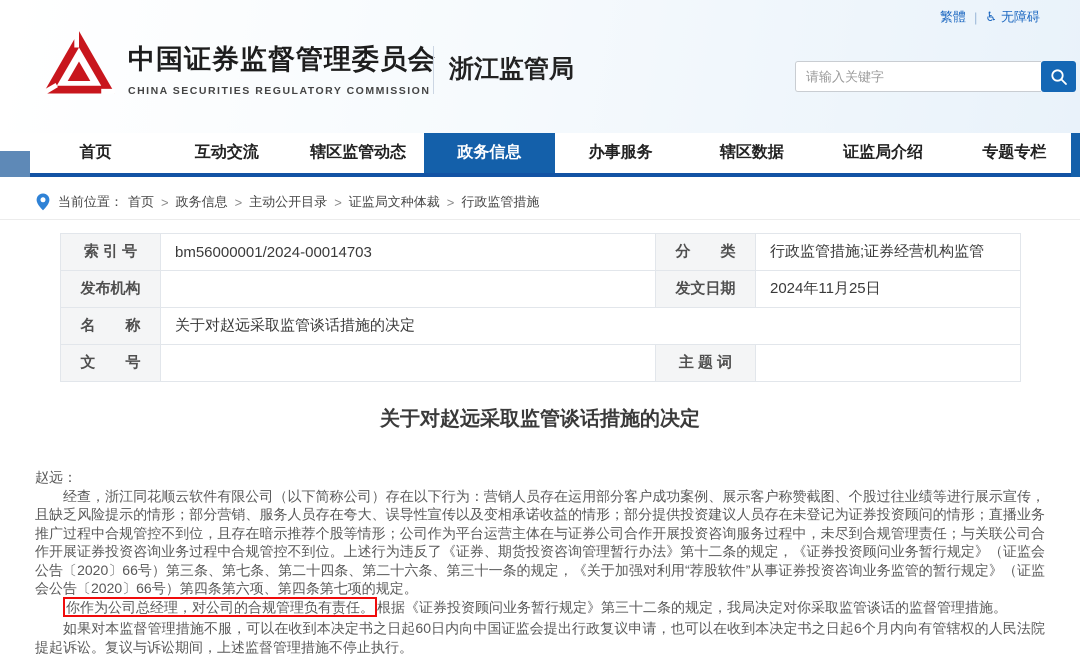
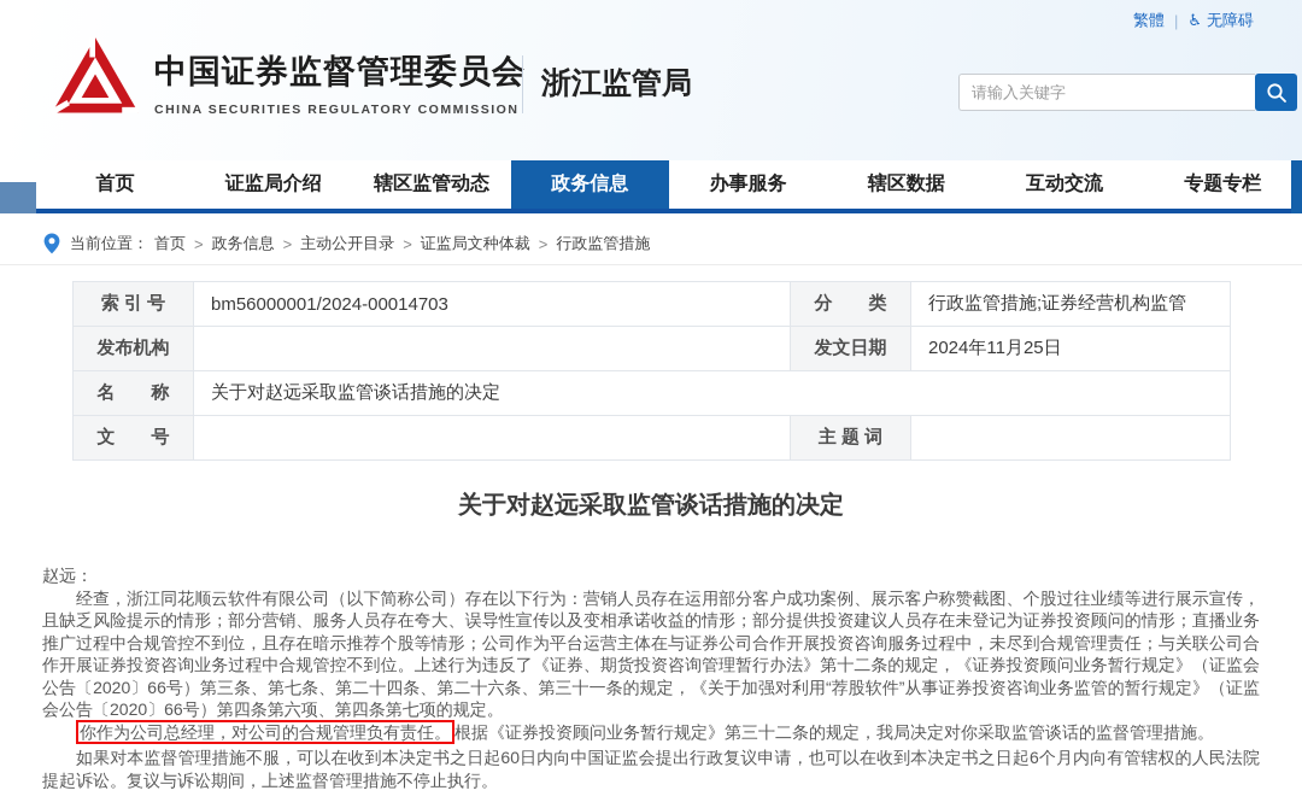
  繁體
  |
  ♿
  无障碍
  中国证券监督管理委员会
  CHINA SECURITIES REGULATORY COMMISSION
  浙江监管局
  请输入关键字
  首页
- 互动交流
+ 证监局介绍
  辖区监管动态
  政务信息
  办事服务
  辖区数据
- 证监局介绍
+ 互动交流
  专题专栏
  当前位置：
  首页
  >
  政务信息
  >
  主动公开目录
  >
  证监局文种体裁
  >
  行政监管措施
  索 引 号	bm56000001/2024-00014703	分 类	行政监管措施;证券经营机构监管
  发布机构		发文日期	2024年11月25日
  名 称	关于对赵远采取监管谈话措施的决定
  文 号		主 题 词
  关于对赵远采取监管谈话措施的决定
  赵远：
  经查，浙江同花顺云软件有限公司（以下简称公司）存在以下行为：营销人员存在运用部分客户成功案例、展示客户称赞截图、个股过往业绩等进行展示宣传，且缺乏风险提示的情形；部分营销、服务人员存在夸大、误导性宣传以及变相承诺收益的情形；部分提供投资建议人员存在未登记为证券投资顾问的情形；直播业务推广过程中合规管控不到位，且存在暗示推荐个股等情形；公司作为平台运营主体在与证券公司合作开展投资咨询服务过程中，未尽到合规管理责任；与关联公司合作开展证券投资咨询业务过程中合规管控不到位。上述行为违反了《证券、期货投资咨询管理暂行办法》第十二条的规定，《证券投资顾问业务暂行规定》（证监会公告〔2020〕66号）第三条、第七条、第二十四条、第二十六条、第三十一条的规定，《关于加强对利用“荐股软件”从事证券投资咨询业务监管的暂行规定》（证监会公告〔2020〕66号）第四条第六项、第四条第七项的规定。
  你作为公司总经理，对公司的合规管理负有责任。 根据《证券投资顾问业务暂行规定》第三十二条的规定，我局决定对你采取监管谈话的监督管理措施。
  如果对本监督管理措施不服，可以在收到本决定书之日起60日内向中国证监会提出行政复议申请，也可以在收到本决定书之日起6个月内向有管辖权的人民法院提起诉讼。复议与诉讼期间，上述监督管理措施不停止执行。
